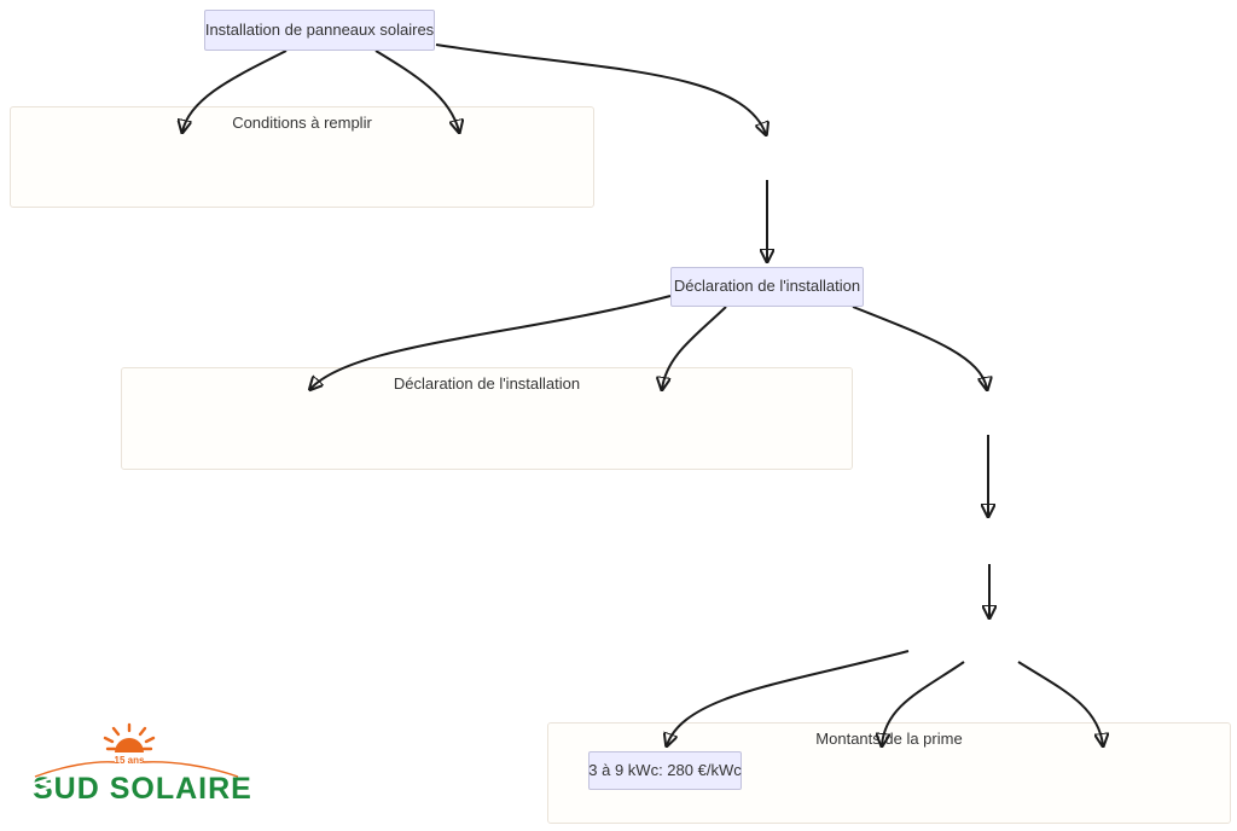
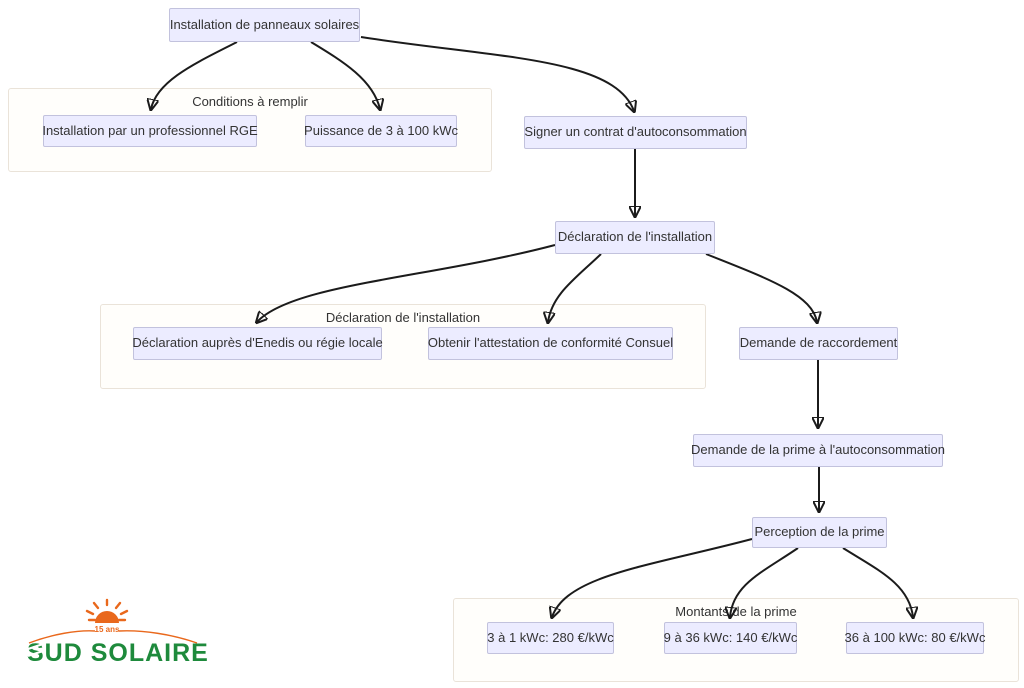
  Conditions à remplir
  Déclaration de l'installation
  Montants de la prime
  Installation de panneaux solaires
+ Installation par un professionnel RGE
+ Puissance de 3 à 100 kWc
+ Signer un contrat d'autoconsommation
  Déclaration de l'installation
+ Déclaration auprès d'Enedis ou régie locale
+ Obtenir l'attestation de conformité Consuel
+ Demande de raccordement
+ Demande de la prime à l'autoconsommation
+ Perception de la prime
- 3 à 9 kWc: 280 €/kWc
+ 3 à 1 kWc: 280 €/kWc
+ 9 à 36 kWc: 140 €/kWc
+ 36 à 100 kWc: 80 €/kWc
  15 ans
  UD SOLAIRE
